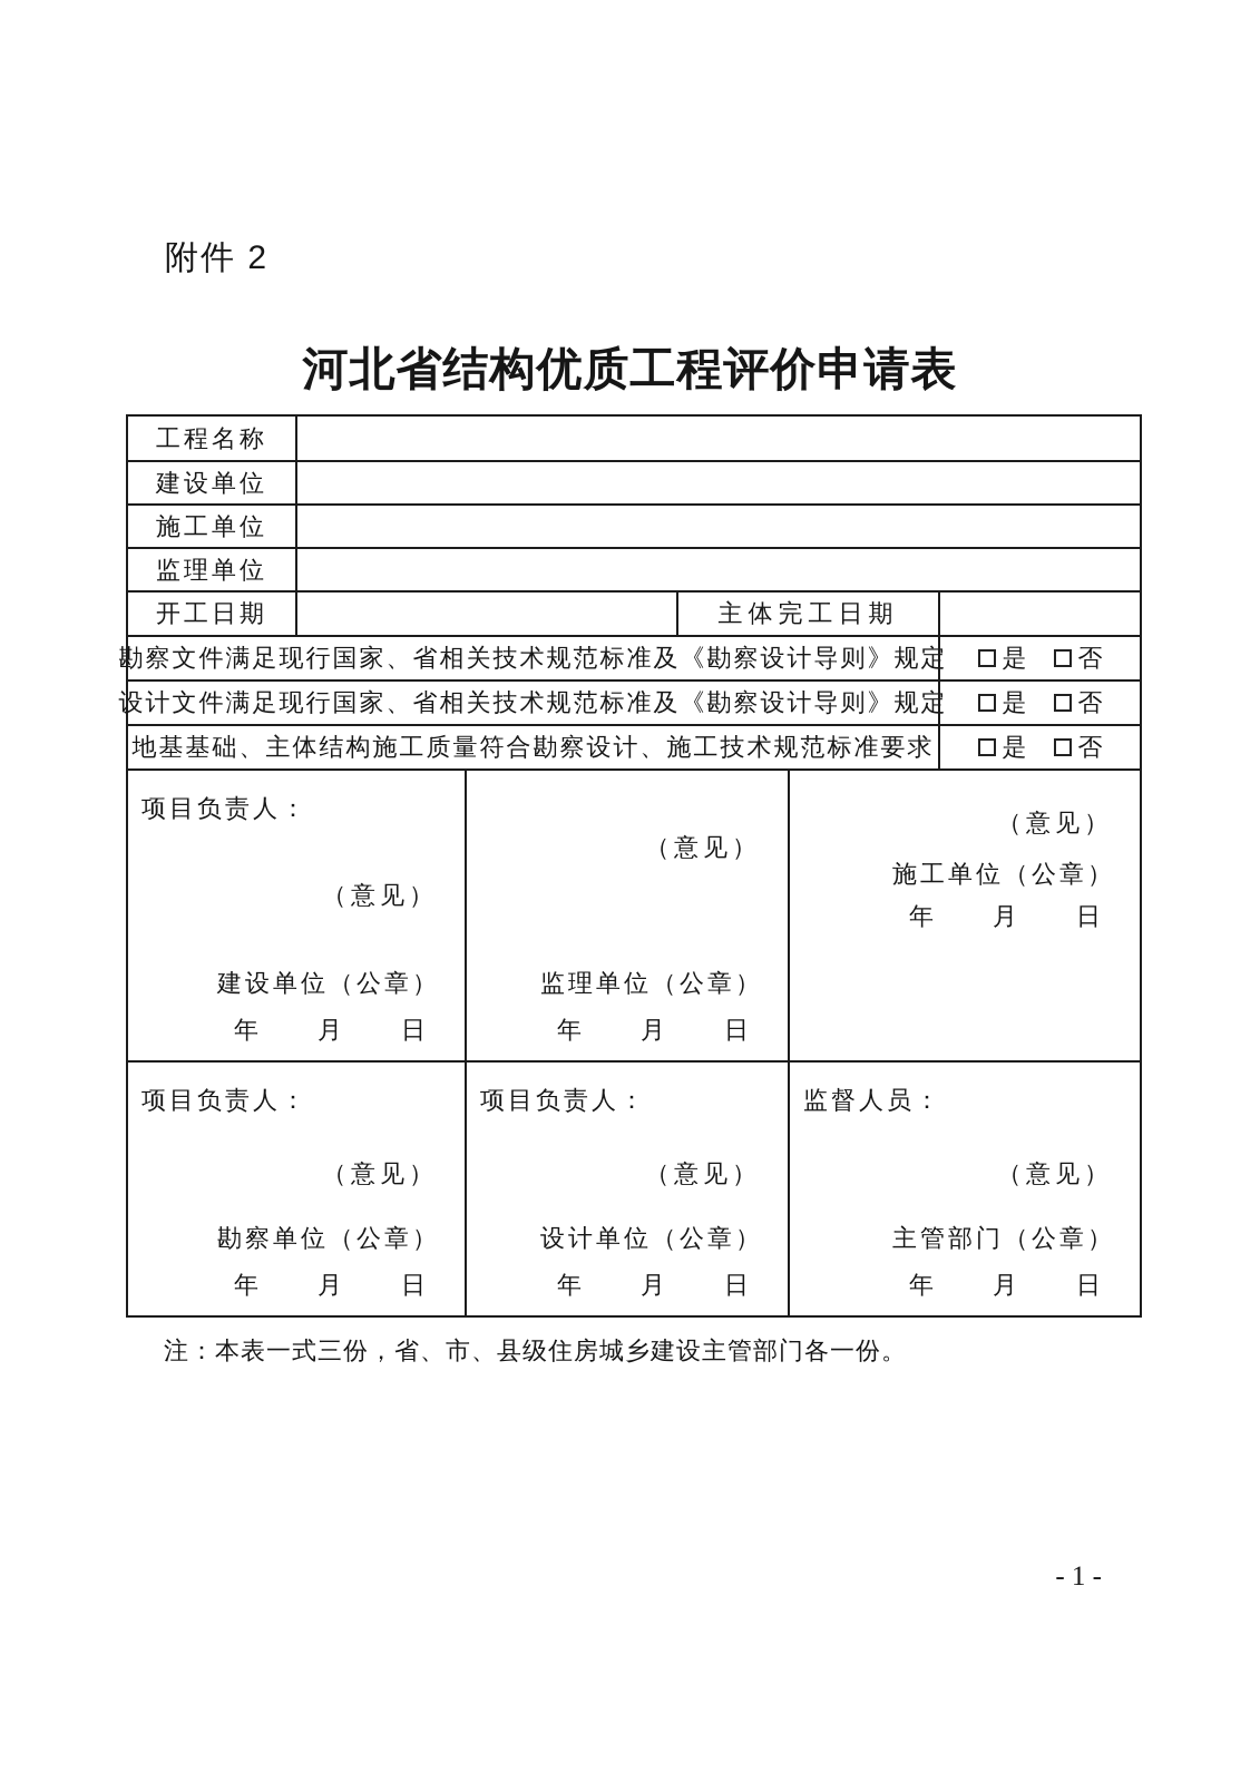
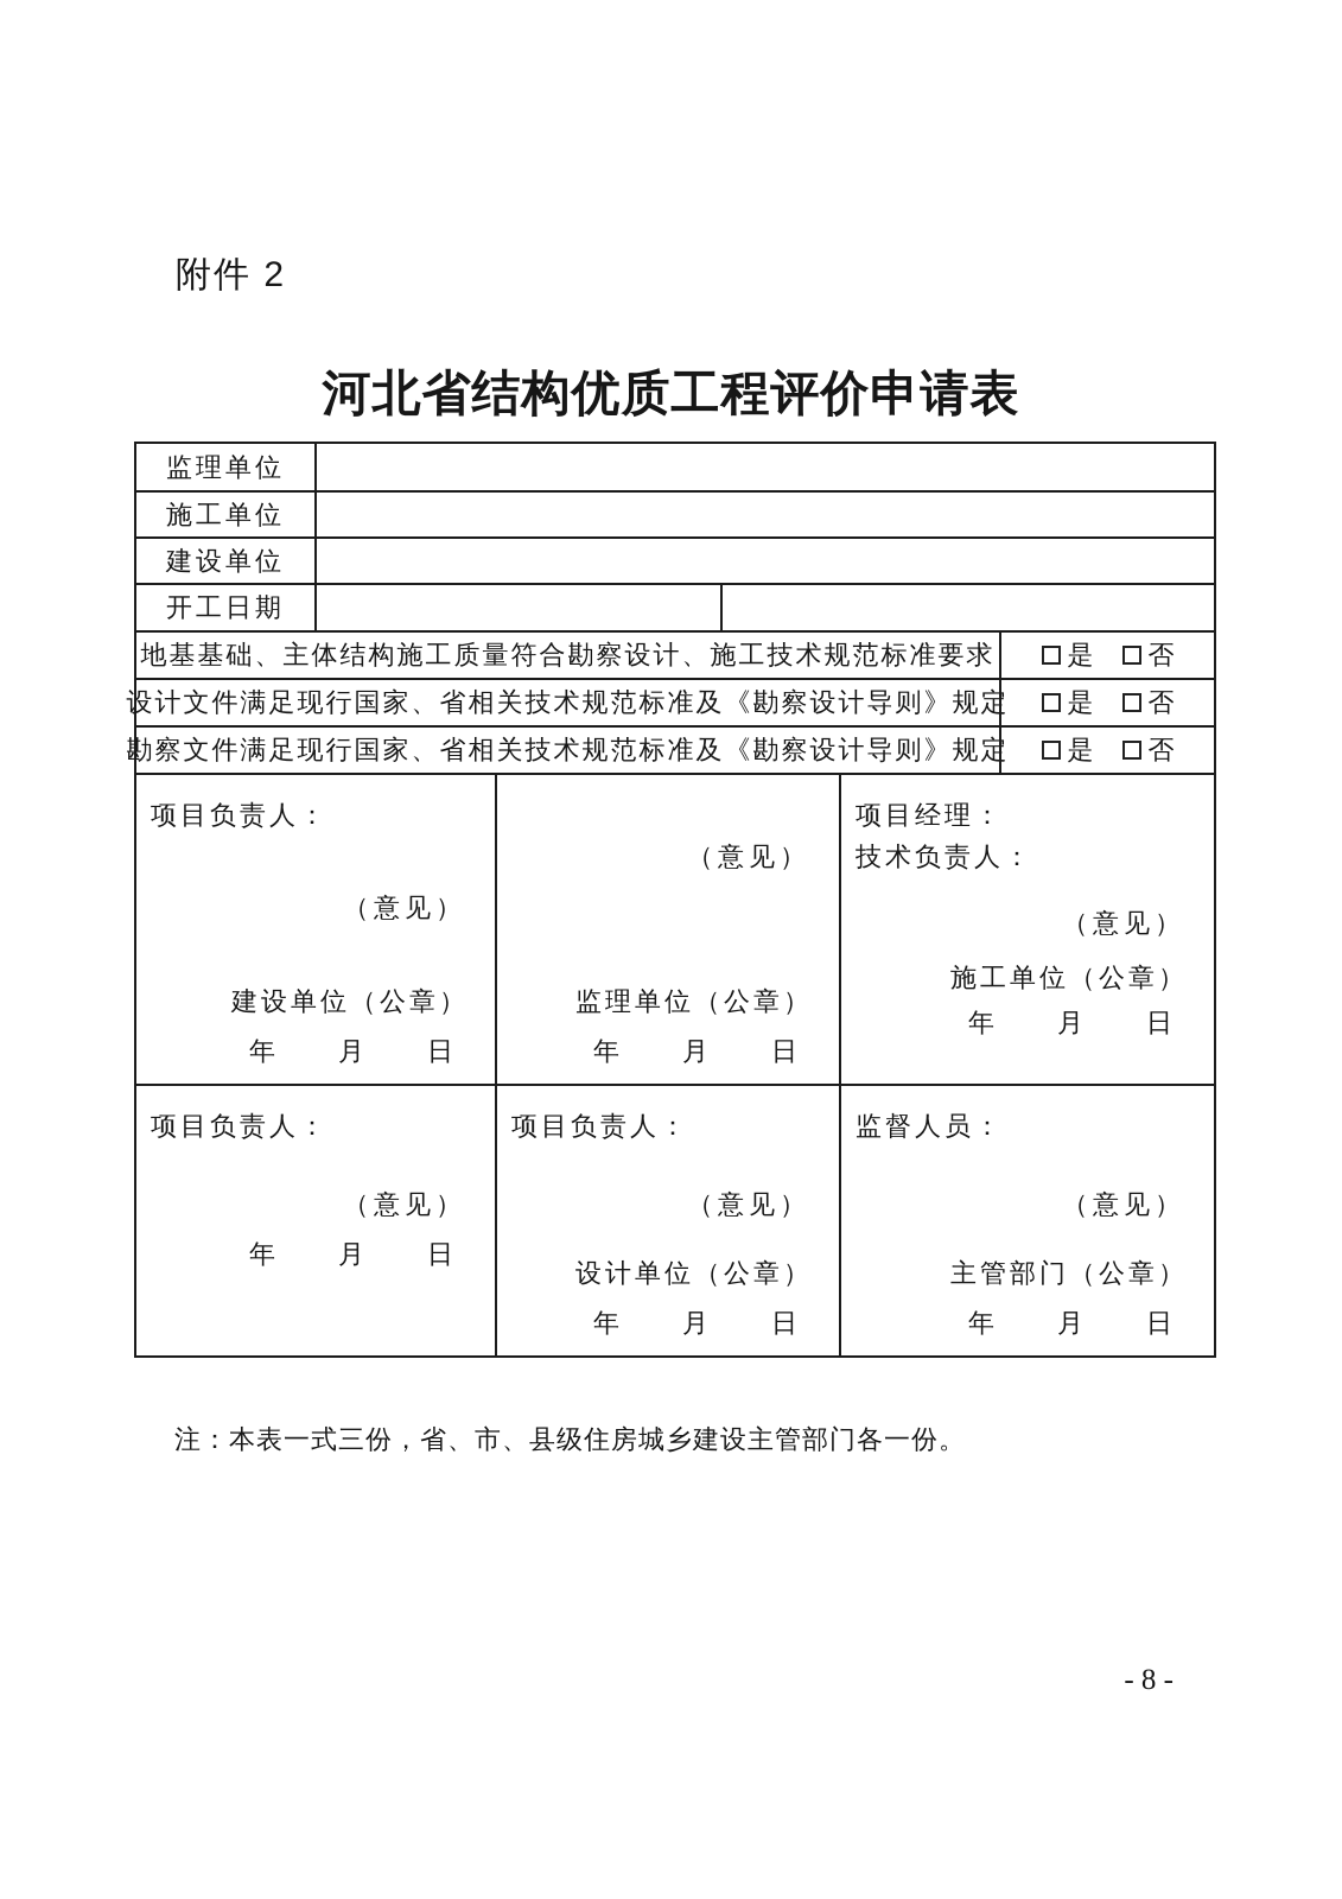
  附件 2
  河北省结构优质工程评价申请表
- 工程名称
- 建设单位
+ 监理单位
  施工单位
- 监理单位
+ 建设单位
  开工日期
- 主体完工日期
- 勘察文件满足现行国家、省相关技术规范标准及《勘察设计导则》规定
+ 地基基础、主体结构施工质量符合勘察设计、施工技术规范标准要求
  是
  否
  设计文件满足现行国家、省相关技术规范标准及《勘察设计导则》规定
  是
  否
- 地基基础、主体结构施工质量符合勘察设计、施工技术规范标准要求
+ 勘察文件满足现行国家、省相关技术规范标准及《勘察设计导则》规定
  是
  否
  项目负责人：
  （意见）
  建设单位（公章）
  年 月 日
  （意见）
  监理单位（公章）
  年 月 日
+ 项目经理：
+ 技术负责人：
  （意见）
  施工单位（公章）
  年 月 日
  项目负责人：
  （意见）
- 勘察单位（公章）
  年 月 日
  项目负责人：
  （意见）
  设计单位（公章）
  年 月 日
  监督人员：
  （意见）
  主管部门（公章）
  年 月 日
  注：本表一式三份，省、市、县级住房城乡建设主管部门各一份。
- - 1 -
+ - 8 -
